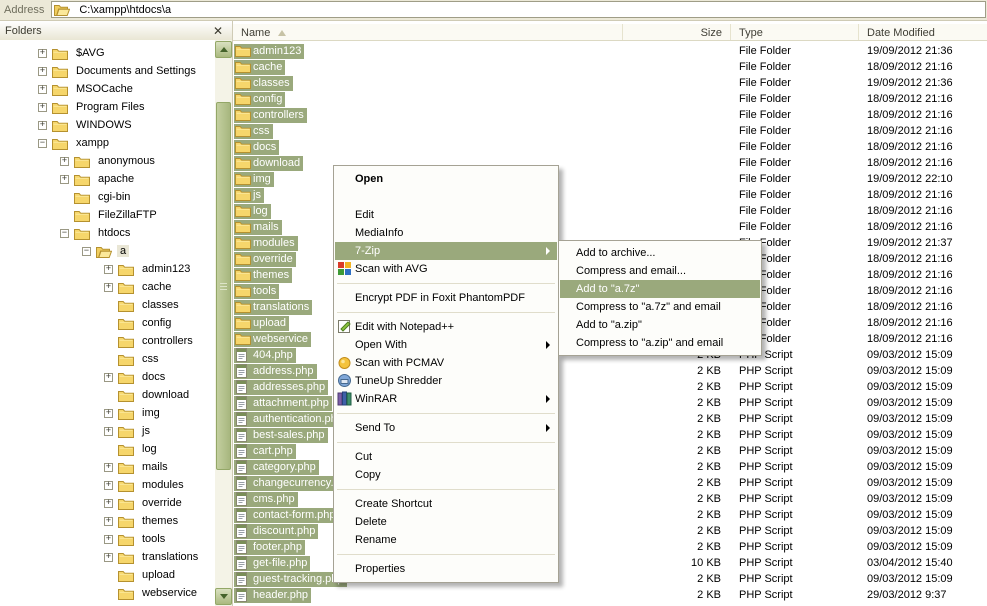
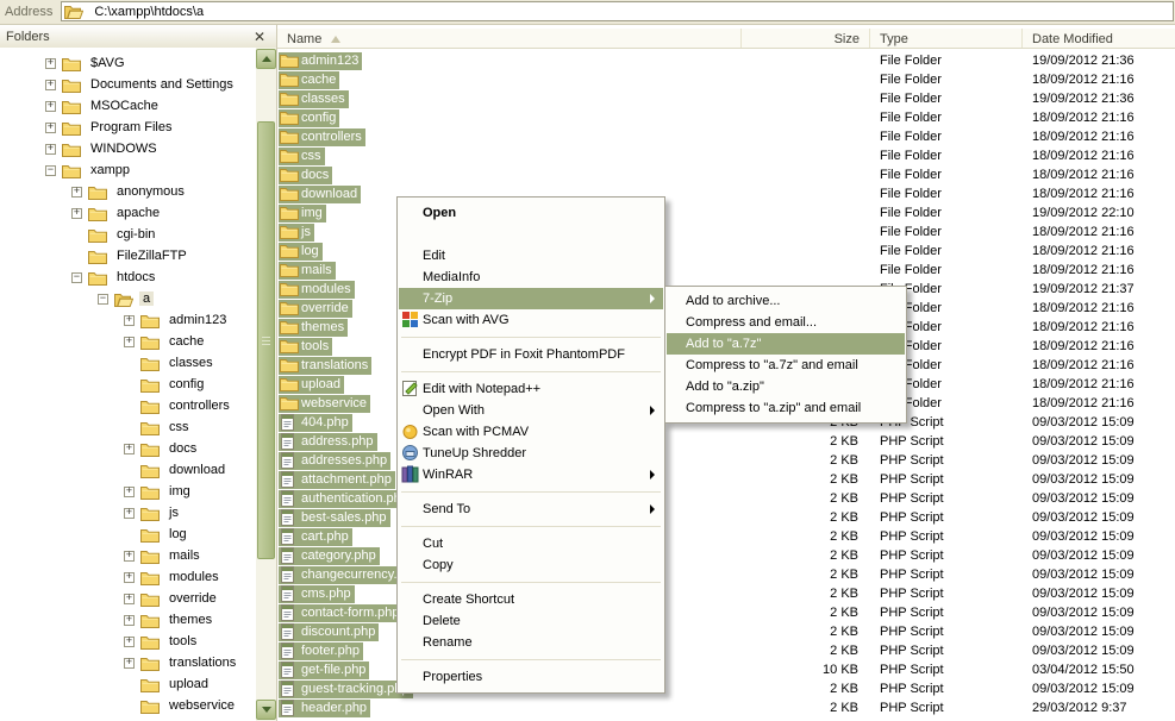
  Address
  C:\xampp\htdocs\a
  Folders
  ✕
  +
  $AVG
  +
  Documents and Settings
  +
  MSOCache
  +
  Program Files
  +
  WINDOWS
  −
  xampp
  +
  anonymous
  +
  apache
  cgi-bin
  FileZillaFTP
  −
  htdocs
  −
  a
  +
  admin123
  +
  cache
  classes
  config
  controllers
  css
  +
  docs
  download
  +
  img
  +
  js
  log
  +
  mails
  +
  modules
  +
  override
  +
  themes
  +
  tools
  +
  translations
  upload
  webservice
  Name
  Size
  Type
  Date Modified
  admin123
  File Folder
  19/09/2012 21:36
  cache
  File Folder
  18/09/2012 21:16
  classes
  File Folder
  19/09/2012 21:36
  config
  File Folder
  18/09/2012 21:16
  controllers
  File Folder
  18/09/2012 21:16
  css
  File Folder
  18/09/2012 21:16
  docs
  File Folder
  18/09/2012 21:16
  download
  File Folder
  18/09/2012 21:16
  img
  File Folder
  19/09/2012 22:10
  js
  File Folder
  18/09/2012 21:16
  log
  File Folder
  18/09/2012 21:16
  mails
  File Folder
  18/09/2012 21:16
  modules
  19/09/2012 21:37
  override
  18/09/2012 21:16
  themes
  18/09/2012 21:16
  tools
  18/09/2012 21:16
  translations
  18/09/2012 21:16
  upload
  18/09/2012 21:16
  webservice
  18/09/2012 21:16
  404.php
  09/03/2012 15:09
  address.php
  2 KB
  PHP Script
  09/03/2012 15:09
  addresses.php
  2 KB
  PHP Script
  09/03/2012 15:09
  attachment.php
  2 KB
  PHP Script
  09/03/2012 15:09
  authentication.p
  2 KB
  PHP Script
  09/03/2012 15:09
  best-sales.php
  2 KB
  PHP Script
  09/03/2012 15:09
  cart.php
  2 KB
  PHP Script
  09/03/2012 15:09
  category.php
  2 KB
  PHP Script
  09/03/2012 15:09
  changecurrency.
  2 KB
  PHP Script
  09/03/2012 15:09
  cms.php
  2 KB
  PHP Script
  09/03/2012 15:09
  contact-form.ph
  2 KB
  PHP Script
  09/03/2012 15:09
  discount.php
  2 KB
  PHP Script
  09/03/2012 15:09
  footer.php
  2 KB
  PHP Script
  09/03/2012 15:09
  get-file.php
  10 KB
  PHP Script
- 03/04/2012 15:40
+ 03/04/2012 15:50
  guest-tracking.p
  2 KB
  PHP Script
  09/03/2012 15:09
  header.php
  2 KB
  PHP Script
  29/03/2012 9:37
  Open
  Edit
  MediaInfo
  7-Zip
  Scan with AVG
  Encrypt PDF in Foxit PhantomPDF
  Edit with Notepad++
  Open With
  Scan with PCMAV
  TuneUp Shredder
  WinRAR
  Send To
  Cut
  Copy
  Create Shortcut
  Delete
  Rename
  Properties
  Add to archive...
  Compress and email...
  Add to "a.7z"
  Compress to "a.7z" and email
  Add to "a.zip"
  Compress to "a.zip" and email
